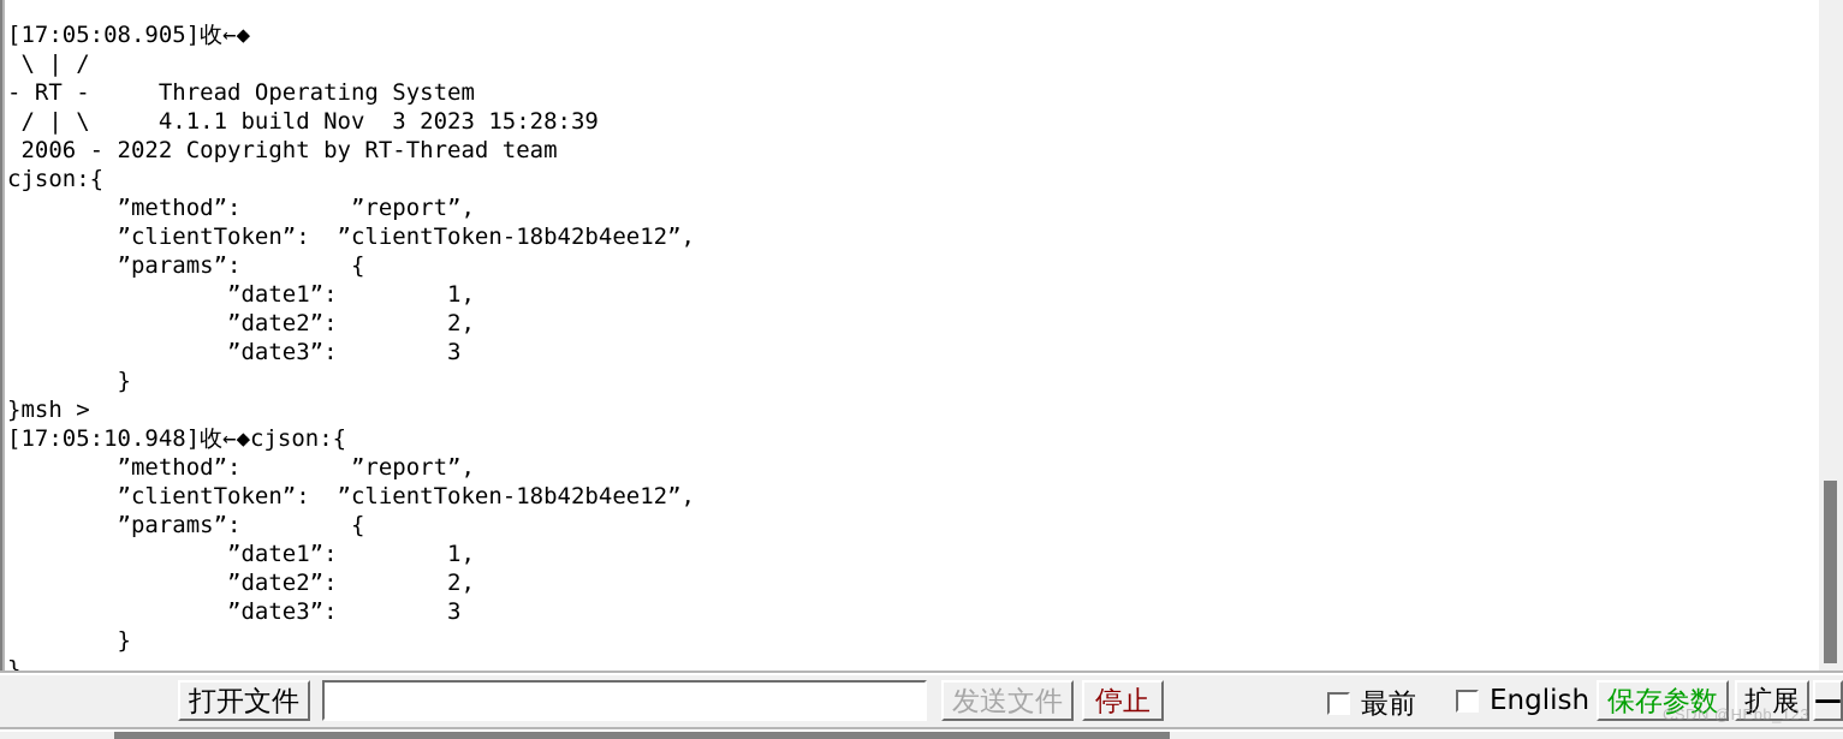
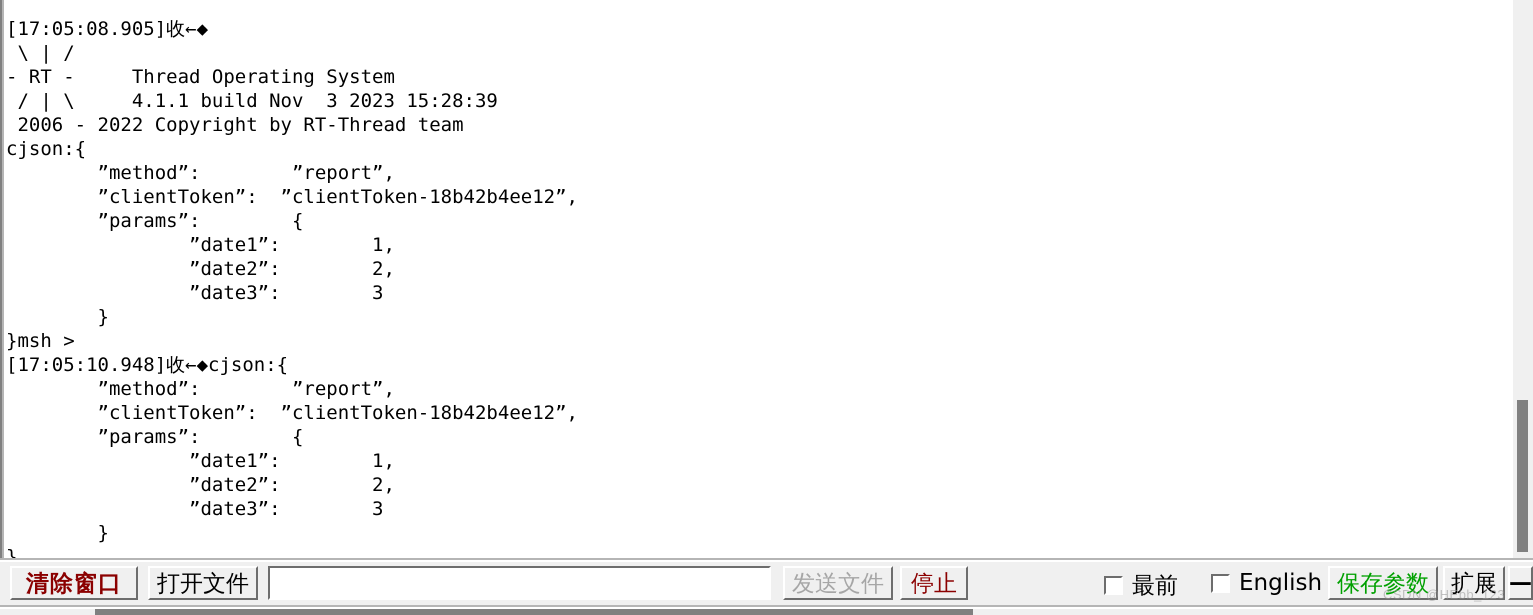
  [17:05:08.905]收←◆
  \ | /
  - RT - Thread Operating System
  / | \ 4.1.1 build Nov 3 2023 15:28:39
  2006 - 2022 Copyright by RT-Thread team
  cjson:{
  ”method”: ”report”,
  ”clientToken”: ”clientToken-18b42b4ee12”,
  ”params”: {
  ”date1”: 1,
  ”date2”: 2,
  ”date3”: 3
  }
  }msh >
  [17:05:10.948]收←◆cjson:{
  ”method”: ”report”,
  ”clientToken”: ”clientToken-18b42b4ee12”,
  ”params”: {
  ”date1”: 1,
  ”date2”: 2,
  ”date3”: 3
  }
  }
+ 清除窗口
  打开文件
  发送文件
  停止
  最前
  English
  保存参数
  扩展
  —
  CSDN @HEbb_123
